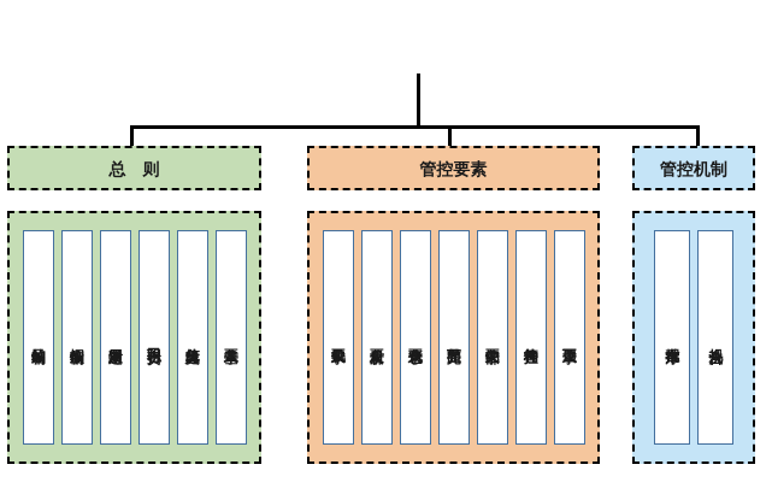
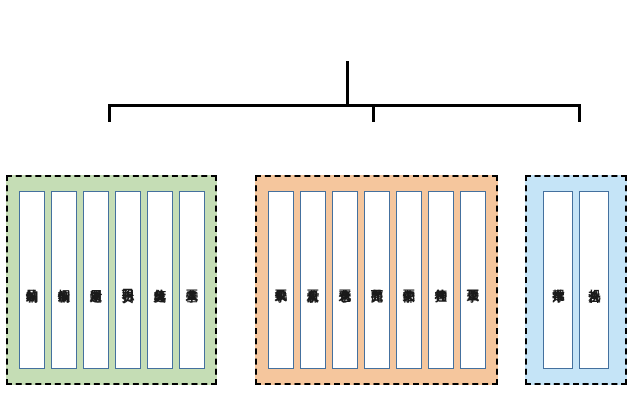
- 总 则
- 管控要素
- 管控机制
